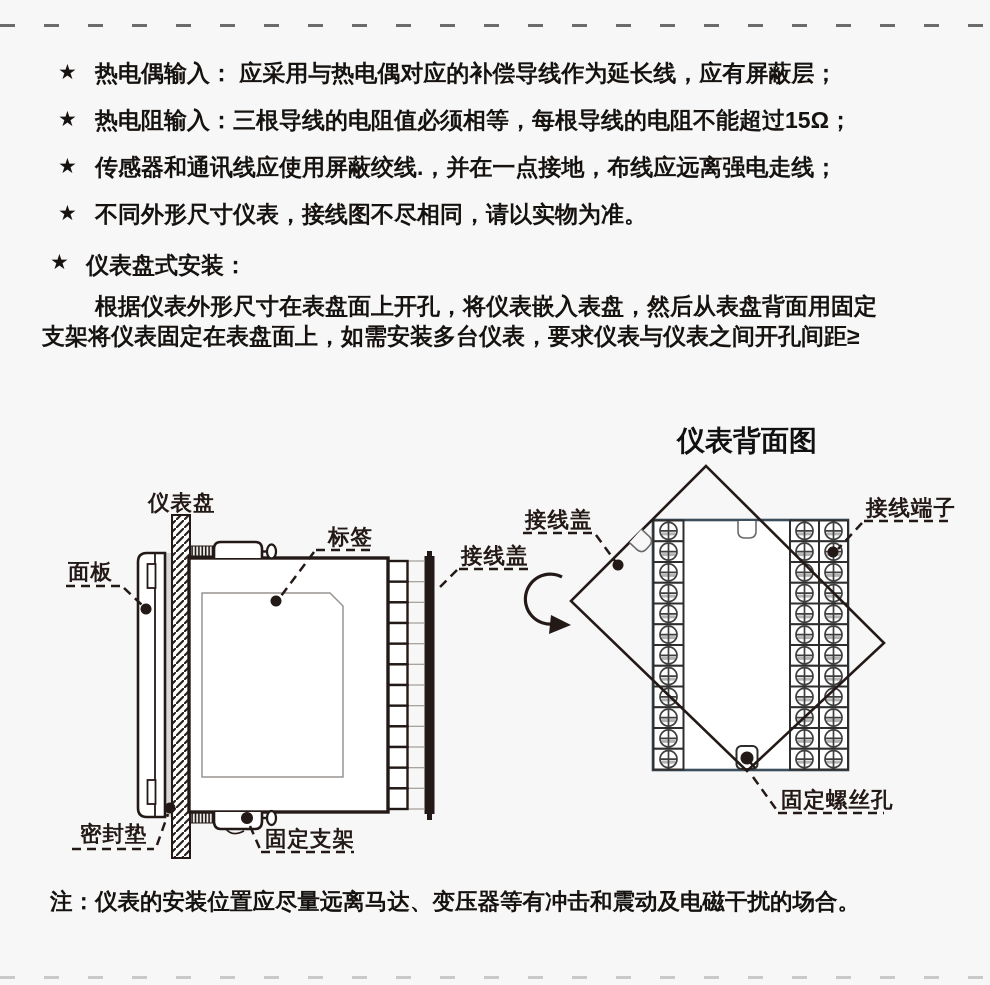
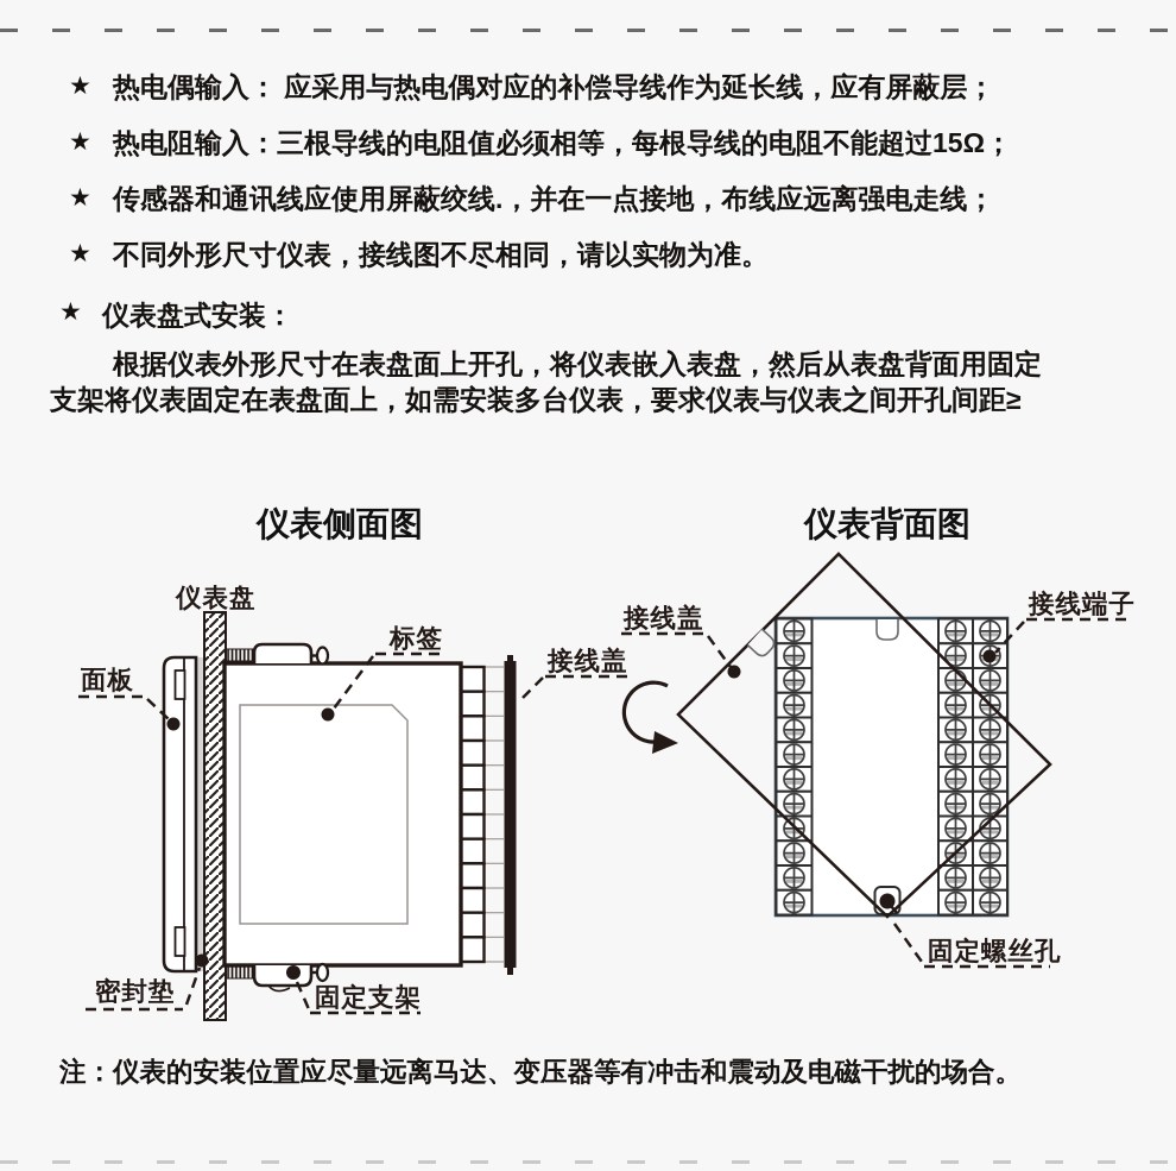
  ★
  热电偶输入： 应采用与热电偶对应的补偿导线作为延长线，应有屏蔽层；
  ★
  热电阻输入：三根导线的电阻值必须相等，每根导线的电阻不能超过15Ω；
  ★
  传感器和通讯线应使用屏蔽绞线.，并在一点接地，布线应远离强电走线；
  ★
  不同外形尺寸仪表，接线图不尽相同，请以实物为准。
  ★
  仪表盘式安装：
  根据仪表外形尺寸在表盘面上开孔，将仪表嵌入表盘，然后从表盘背面用固定
  支架将仪表固定在表盘面上，如需安装多台仪表，要求仪表与仪表之间开孔间距≥
+ 仪表侧面图
  仪表背面图
  仪表盘
  面板
  标签
  接线盖
  密封垫
  固定支架
  接线盖
  接线端子
  固定螺丝孔
  注：仪表的安装位置应尽量远离马达、变压器等有冲击和震动及电磁干扰的场合。
